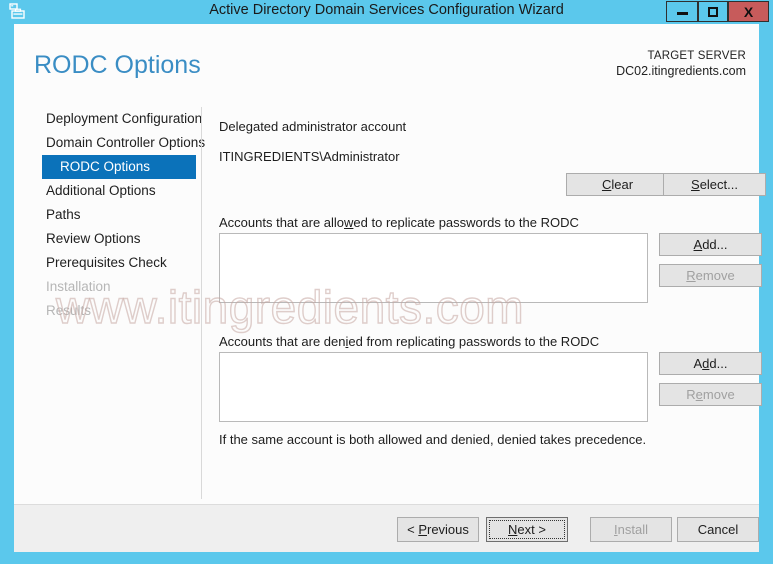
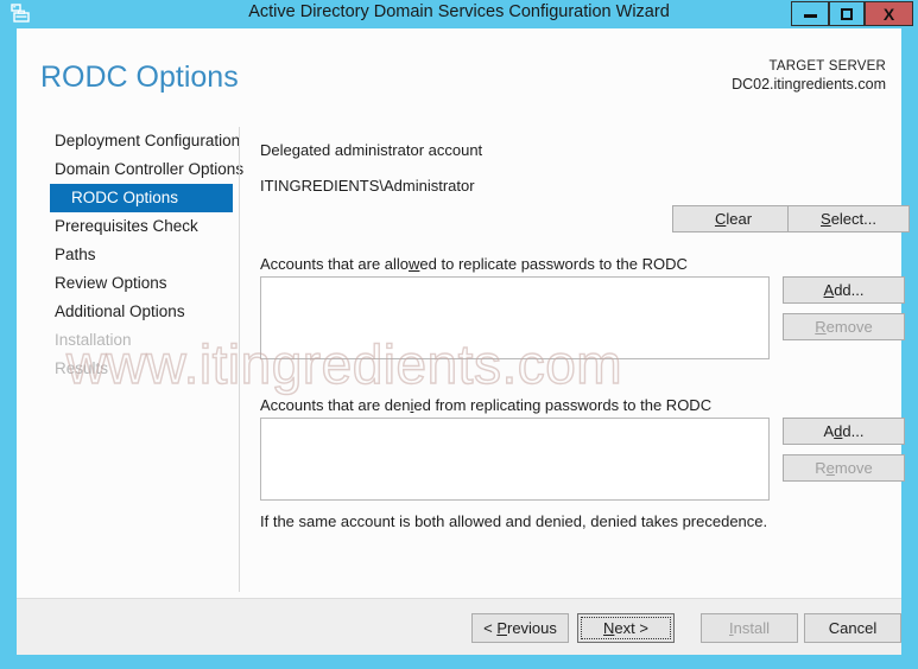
  Active Directory Domain Services Configuration Wizard
  X
  RODC Options
  TARGET SERVER
  DC02.itingredients.com
  Deployment Configuration
  Domain Controller Option
  RODC Options
- Additional Options
+ Prerequisites Check
  Paths
  Review Options
- Prerequisites Check
+ Additional Options
  Installation
  Results
  Delegated administrator account
  ITINGREDIENTS\Administrator
  Clear
  Select...
  Accounts that are allowed to replicate passwords to the RODC
  Add...
  Remove
  Accounts that are denied from replicating passwords to the RODC
  Add...
  Remove
  If the same account is both allowed and denied, denied takes precedence.
  www.itingredients.com
  < Previous
  Next >
  Install
  Cancel
